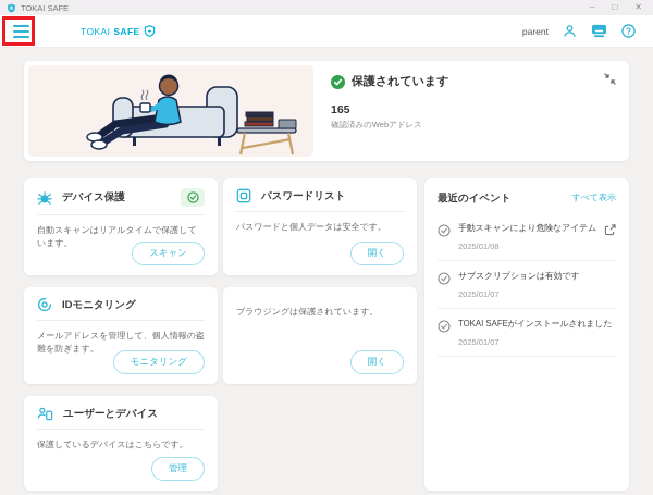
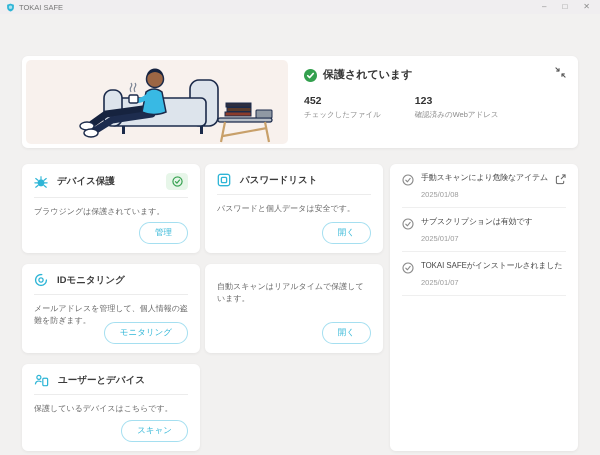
  TOKAI SAFE
  –
  □
  ✕
- TOKAI
- SAFE
- parent
- ?
  保護されています
+ 452
+ チェックしたファイル
- 165
+ 123
  確認済みのWebアドレス
  デバイス保護
- 自動スキャンはリアルタイムで保護しています。
+ ブラウジングは保護されています。
- スキャン
+ 管理
  パスワードリスト
  パスワードと個人データは安全です。
  開く
  IDモニタリング
  メールアドレスを管理して、個人情報の盗難を防ぎます。
  モニタリング
- ブラウジングは保護されています。
+ 自動スキャンはリアルタイムで保護しています。
  開く
  ユーザーとデバイス
  保護しているデバイスはこちらです。
- 管理
+ スキャン
- 最近のイベント
- すべて表示
  2025/01/08
  サブスクリプションは有効です
  2025/01/07
  TOKAI SAFEがインストールされました
  2025/01/07
